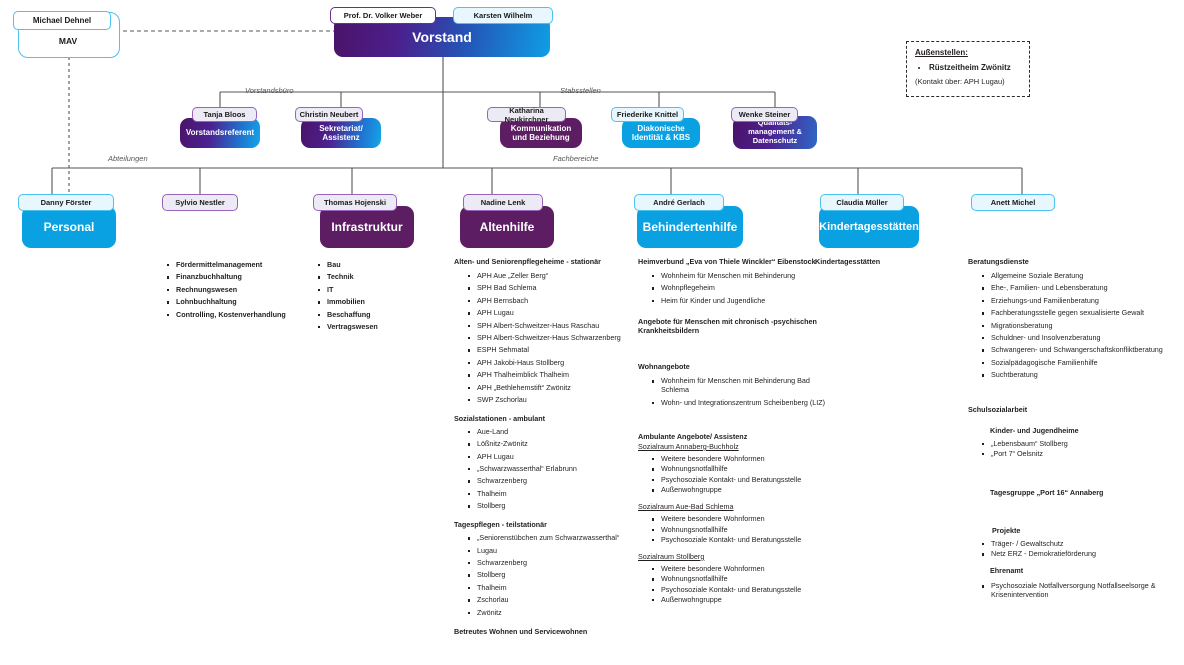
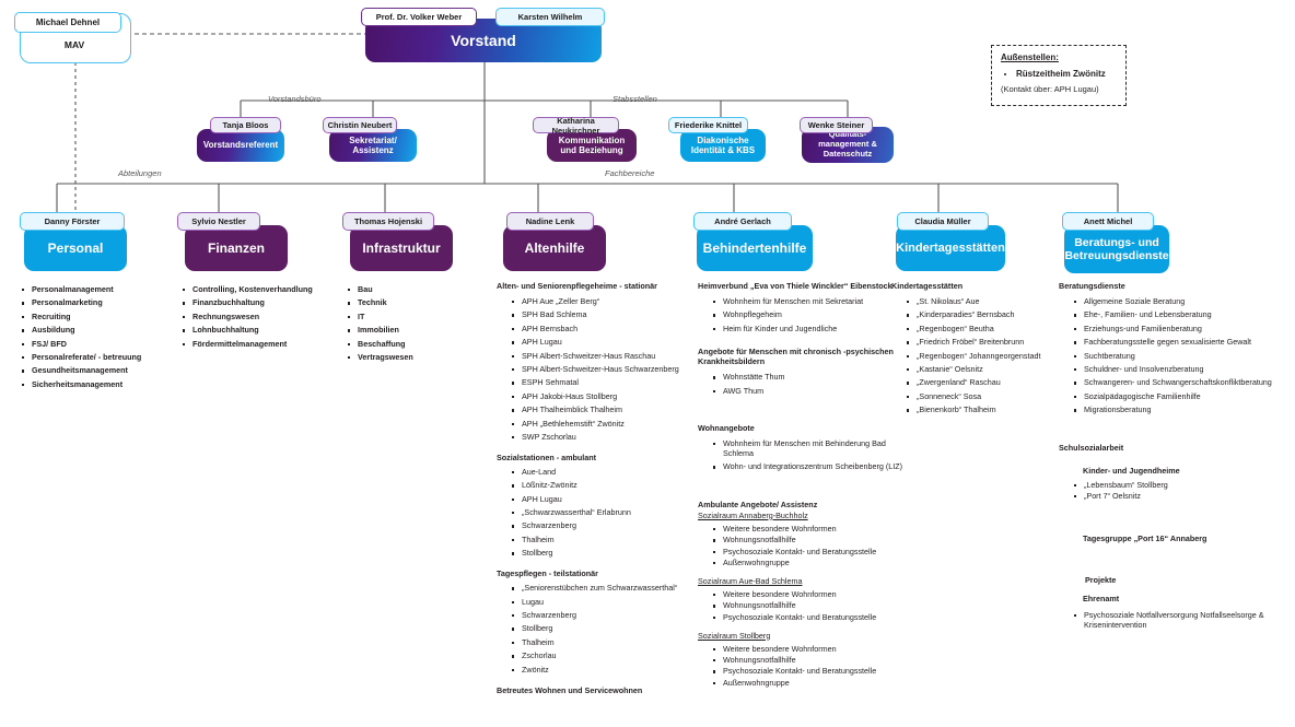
  Michael Dehnel
  MAV
  Vorstand
  Prof. Dr. Volker Weber
  Karsten Wilhelm
  Außenstellen:
  Rüstzeitheim Zwönitz
  (Kontakt über: APH Lugau)
  Vorstandsbüro
  Stabsstellen
  Abteilungen
  Fachbereiche
  Vorstandsreferent
  Tanja Bloos
  Sekretariat/
  Assistenz
  Christin Neubert
  Kommunikation
  und Beziehung
  Katharina Neukirchner
  Diakonische
  Identität & KBS
  Friederike Knittel
  Qualitäts-
  management &
  Datenschutz
  Wenke Steiner
  Personal
  Danny Förster
+ Personalmanagement
+ Personalmarketing
+ Recruiting
+ Ausbildung
+ FSJ/ BFD
+ Personalreferate/ - betreuung
+ Gesundheitsmanagement
+ Sicherheitsmanagement
+ Finanzen
  Sylvio Nestler
- Fördermittelmanagement
+ Controlling, Kostenverhandlung
  Finanzbuchhaltung
  Rechnungswesen
  Lohnbuchhaltung
- Controlling, Kostenverhandlung
+ Fördermittelmanagement
  Infrastruktur
  Thomas Hojenski
  Bau
  Technik
  IT
  Immobilien
  Beschaffung
  Vertragswesen
  Altenhilfe
  Nadine Lenk
  Alten- und Seniorenpflegeheime - stationär
  APH Aue „Zeller Berg“
  SPH Bad Schlema
  APH Bernsbach
  APH Lugau
  SPH Albert-Schweitzer-Haus Raschau
  SPH Albert-Schweitzer-Haus Schwarzenberg
  ESPH Sehmatal
  APH Jakobi-Haus Stollberg
  APH Thalheimblick Thalheim
  APH „Bethlehemstift“ Zwönitz
  SWP Zschorlau
  Sozialstationen - ambulant
  Aue-Land
  Lößnitz-Zwönitz
  APH Lugau
  „Schwarzwasserthal“ Erlabrunn
  Schwarzenberg
  Thalheim
  Stollberg
  Tagespflegen - teilstationär
  „Seniorenstübchen zum Schwarzwasserthal“
  Lugau
  Schwarzenberg
  Stollberg
  Thalheim
  Zschorlau
  Zwönitz
  Betreutes Wohnen und Servicewohnen
  Behindertenhilfe
  André Gerlach
  Heimverbund „Eva von Thiele Winckler“ Eibenstock
- Wohnheim für Menschen mit Behinderung
+ Wohnheim für Menschen mit Sekretariat
  Wohnpflegeheim
  Heim für Kinder und Jugendliche
  Angebote für Menschen mit chronisch -psychischen Krankheitsbildern
+ Wohnstätte Thum
+ AWG Thum
  Wohnangebote
  Wohnheim für Menschen mit Behinderung Bad Schlema
  Wohn- und Integrationszentrum Scheibenberg (LIZ)
  Ambulante Angebote/ Assistenz
  Sozialraum Annaberg-Buchholz
  Weitere besondere Wohnformen
  Wohnungsnotfallhilfe
  Psychosoziale Kontakt- und Beratungsstelle
  Außenwohngruppe
  Sozialraum Aue-Bad Schlema
  Weitere besondere Wohnformen
  Wohnungsnotfallhilfe
  Psychosoziale Kontakt- und Beratungsstelle
  Sozialraum Stollberg
  Weitere besondere Wohnformen
  Wohnungsnotfallhilfe
  Psychosoziale Kontakt- und Beratungsstelle
  Außenwohngruppe
  Kindertagesstätten
  Claudia Müller
  Kindertagesstätten
+ „St. Nikolaus“ Aue
+ „Kinderparadies“ Bernsbach
+ „Regenbogen“ Beutha
+ „Friedrich Fröbel“ Breitenbrunn
+ „Regenbogen“ Johanngeorgenstadt
+ „Kastanie“ Oelsnitz
+ „Zwergenland“ Raschau
+ „Sonneneck“ Sosa
+ „Bienenkorb“ Thalheim
+ Beratungs- und
+ Betreuungsdienste
  Anett Michel
  Beratungsdienste
  Allgemeine Soziale Beratung
  Ehe-, Familien- und Lebensberatung
  Erziehungs-und Familienberatung
  Fachberatungsstelle gegen sexualisierte Gewalt
- Migrationsberatung
+ Suchtberatung
  Schuldner- und Insolvenzberatung
  Schwangeren- und Schwangerschaftskonfliktberatung
  Sozialpädagogische Familienhilfe
- Suchtberatung
+ Migrationsberatung
  Schulsozialarbeit
  Kinder- und Jugendheime
  „Lebensbaum“ Stollberg
  „Port 7“ Oelsnitz
  Tagesgruppe „Port 16“ Annaberg
  Projekte
- Träger- / Gewaltschutz
- Netz ERZ - Demokratieförderung
  Ehrenamt
  Psychosoziale Notfallversorgung Notfallseelsorge & Kriseninterventiоn
